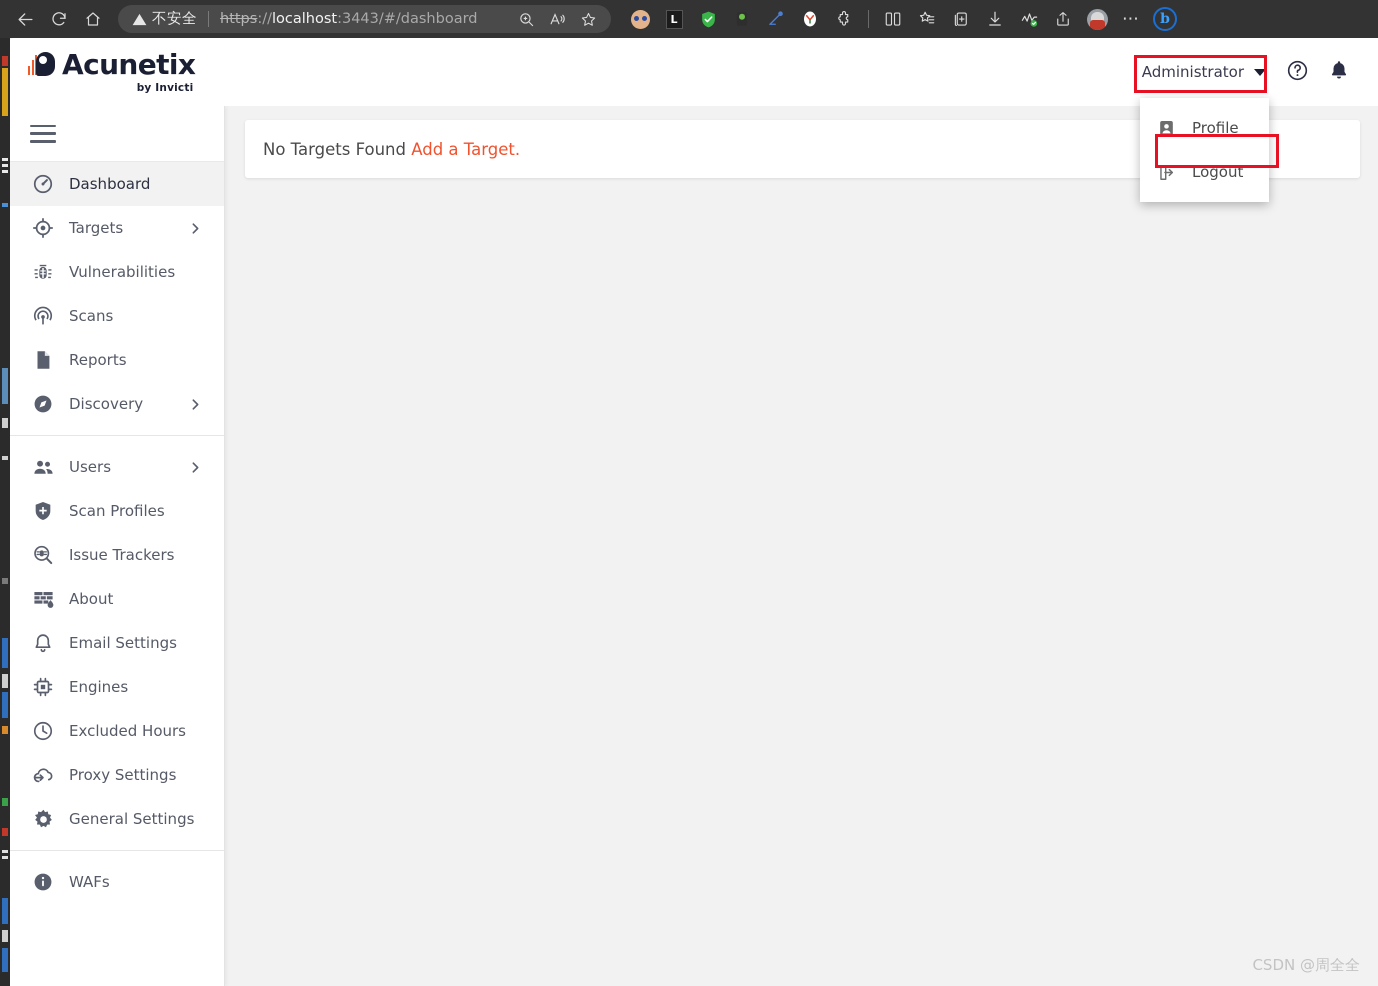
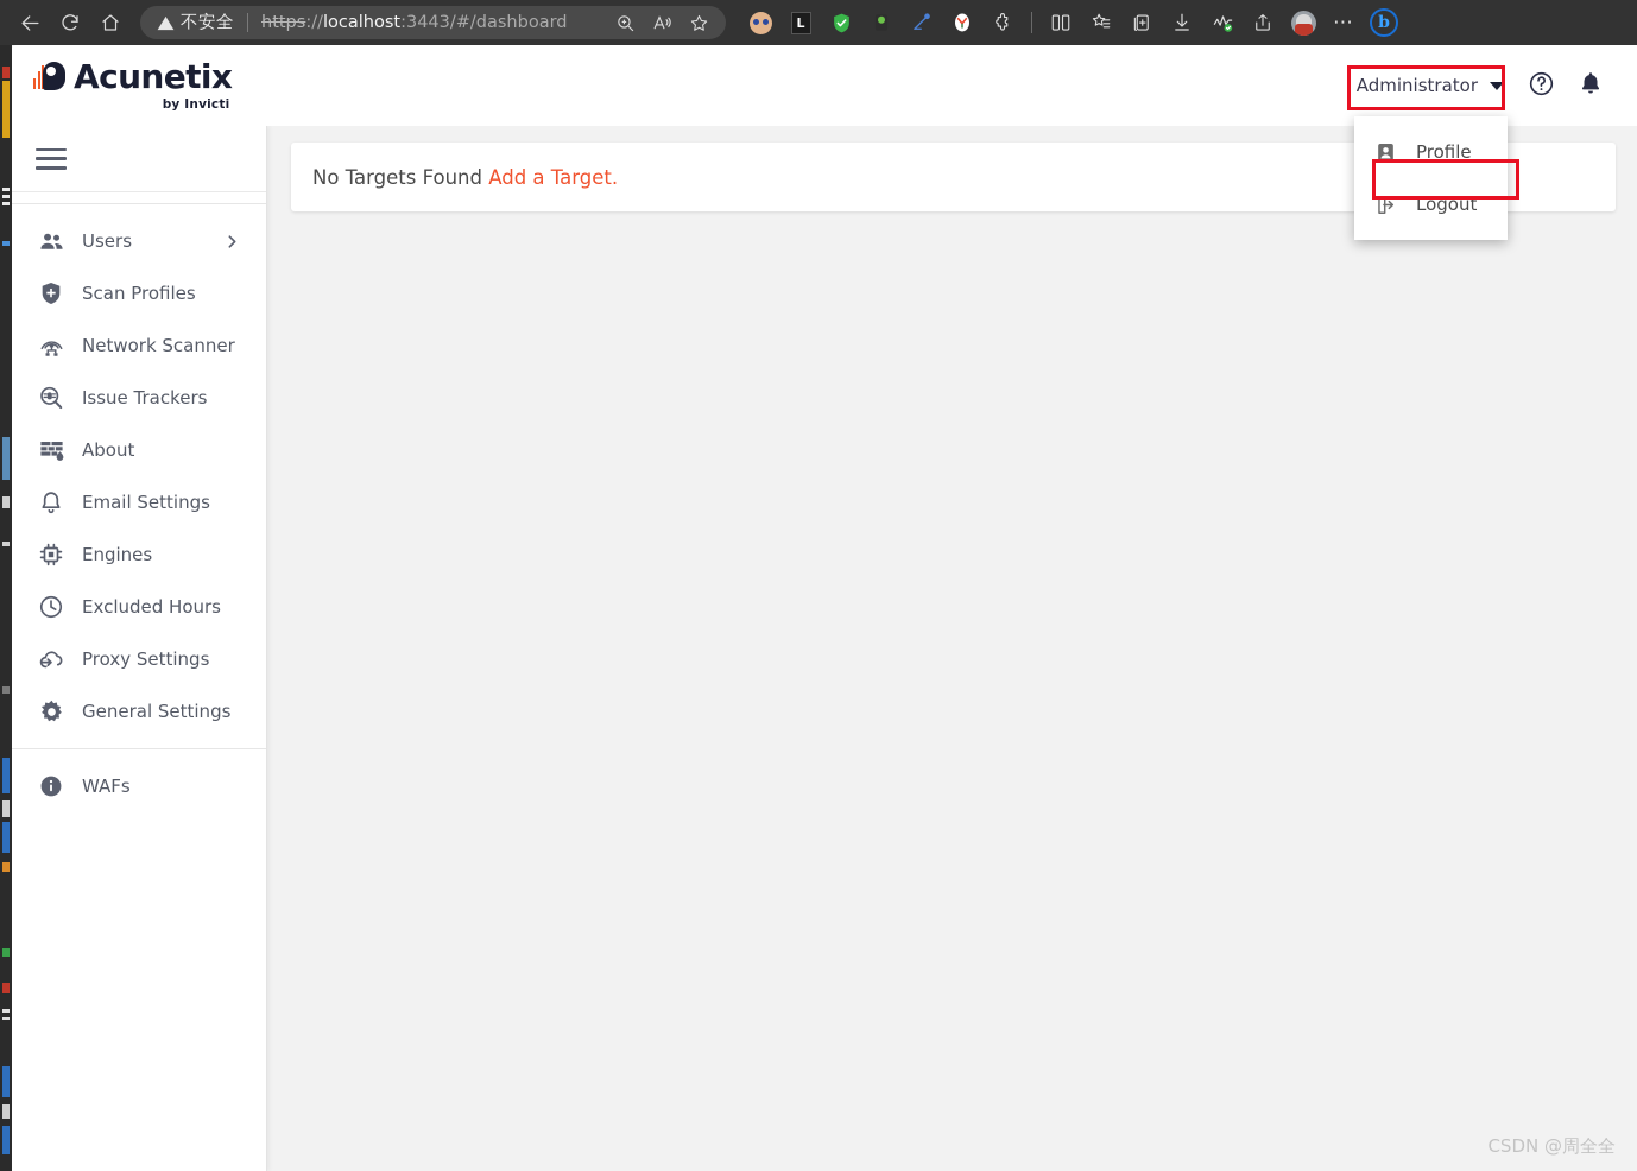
  不安全
  https://localhost:3443/#/dashboard
  L
  ⋯
  b
  Acunetix
  by Invicti
  Administrator
  Profile
  Logout
- Dashboard
- Targets
- Vulnerabilities
- Scans
- Reports
- Discovery
  Users
  Scan Profiles
+ Network Scanner
  Issue Trackers
  About
  Email Settings
  Engines
  Excluded Hours
  Proxy Settings
  General Settings
  WAFs
  No Targets Found Add a Target.
  CSDN @周全全
